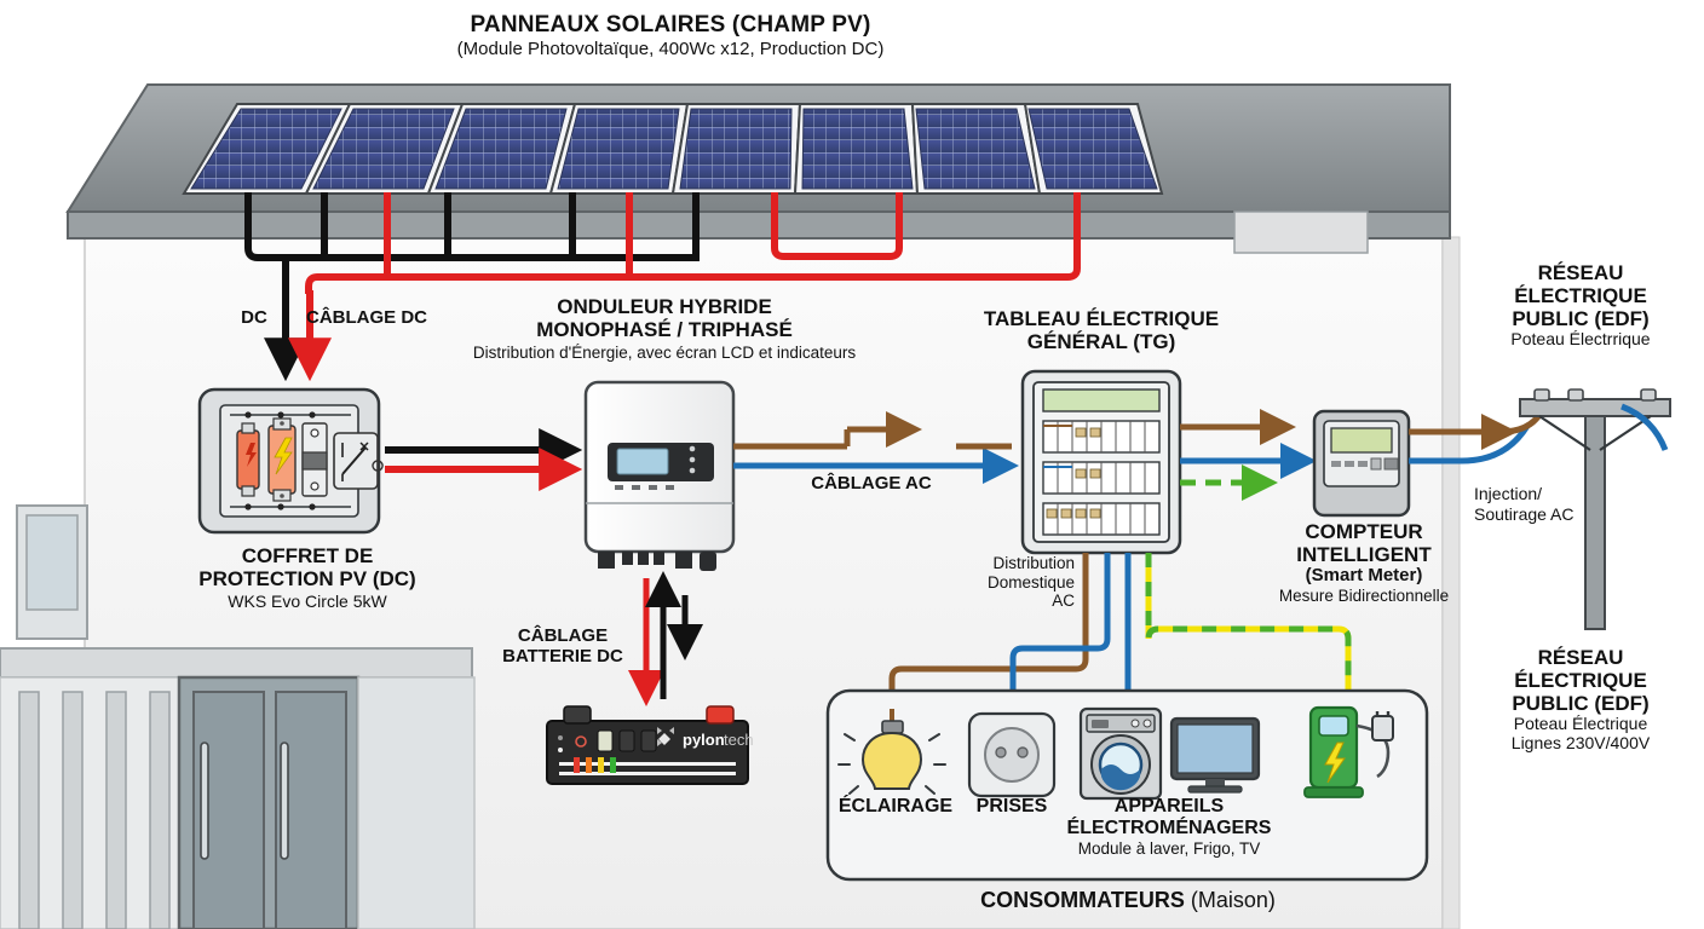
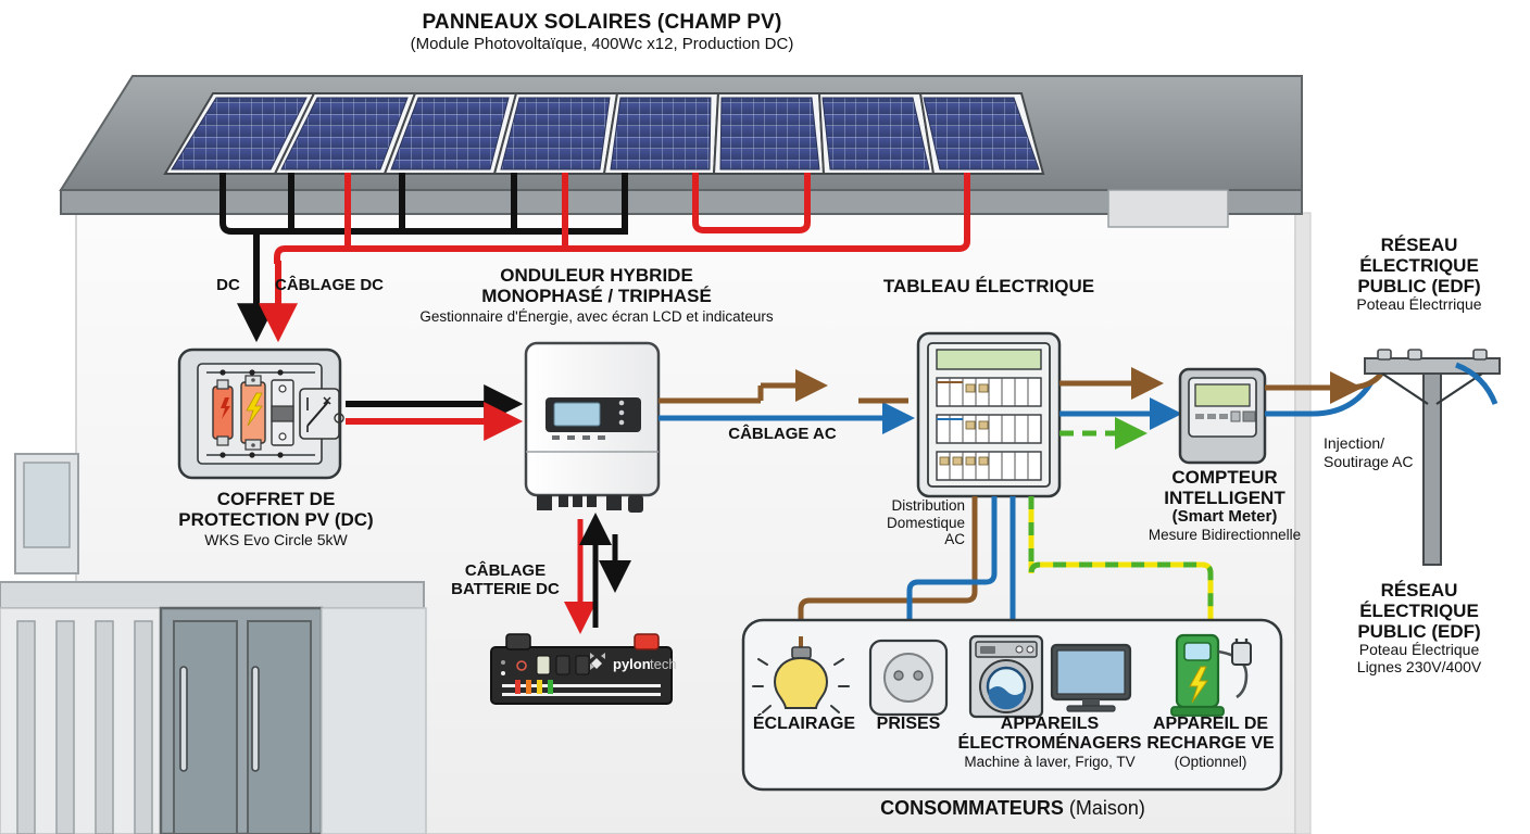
  pylon
  tech
  PANNEAUX SOLAIRES (CHAMP PV)
  (Module Photovoltaïque, 400Wc x12, Production DC)
  DC
  CÂBLAGE DC
  COFFRET DE
  PROTECTION PV (DC)
  WKS Evo Circle 5kW
  ONDULEUR HYBRIDE
  MONOPHASÉ / TRIPHASÉ
- Distribution d'Énergie, avec écran LCD et indicateurs
+ Gestionnaire d'Énergie, avec écran LCD et indicateurs
  CÂBLAGE AC
  CÂBLAGE
  BATTERIE DC
  TABLEAU ÉLECTRIQUE
- GÉNÉRAL (TG)
  Distribution
  Domestique
  AC
  COMPTEUR
  INTELLIGENT
  (Smart Meter)
  Mesure Bidirectionnelle
  RÉSEAU
  ÉLECTRIQUE
  PUBLIC (EDF)
  Poteau Électrrique
  Injection/
  Soutirage AC
  RÉSEAU
  ÉLECTRIQUE
  PUBLIC (EDF)
  Poteau Électrique
  Lignes 230V/400V
  ÉCLAIRAGE
  PRISES
  APPAREILS
  ÉLECTROMÉNAGERS
- Module à laver, Frigo, TV
+ Machine à laver, Frigo, TV
+ APPAREIL DE
+ RECHARGE VE
+ (Optionnel)
  CONSOMMATEURS (Maison)
